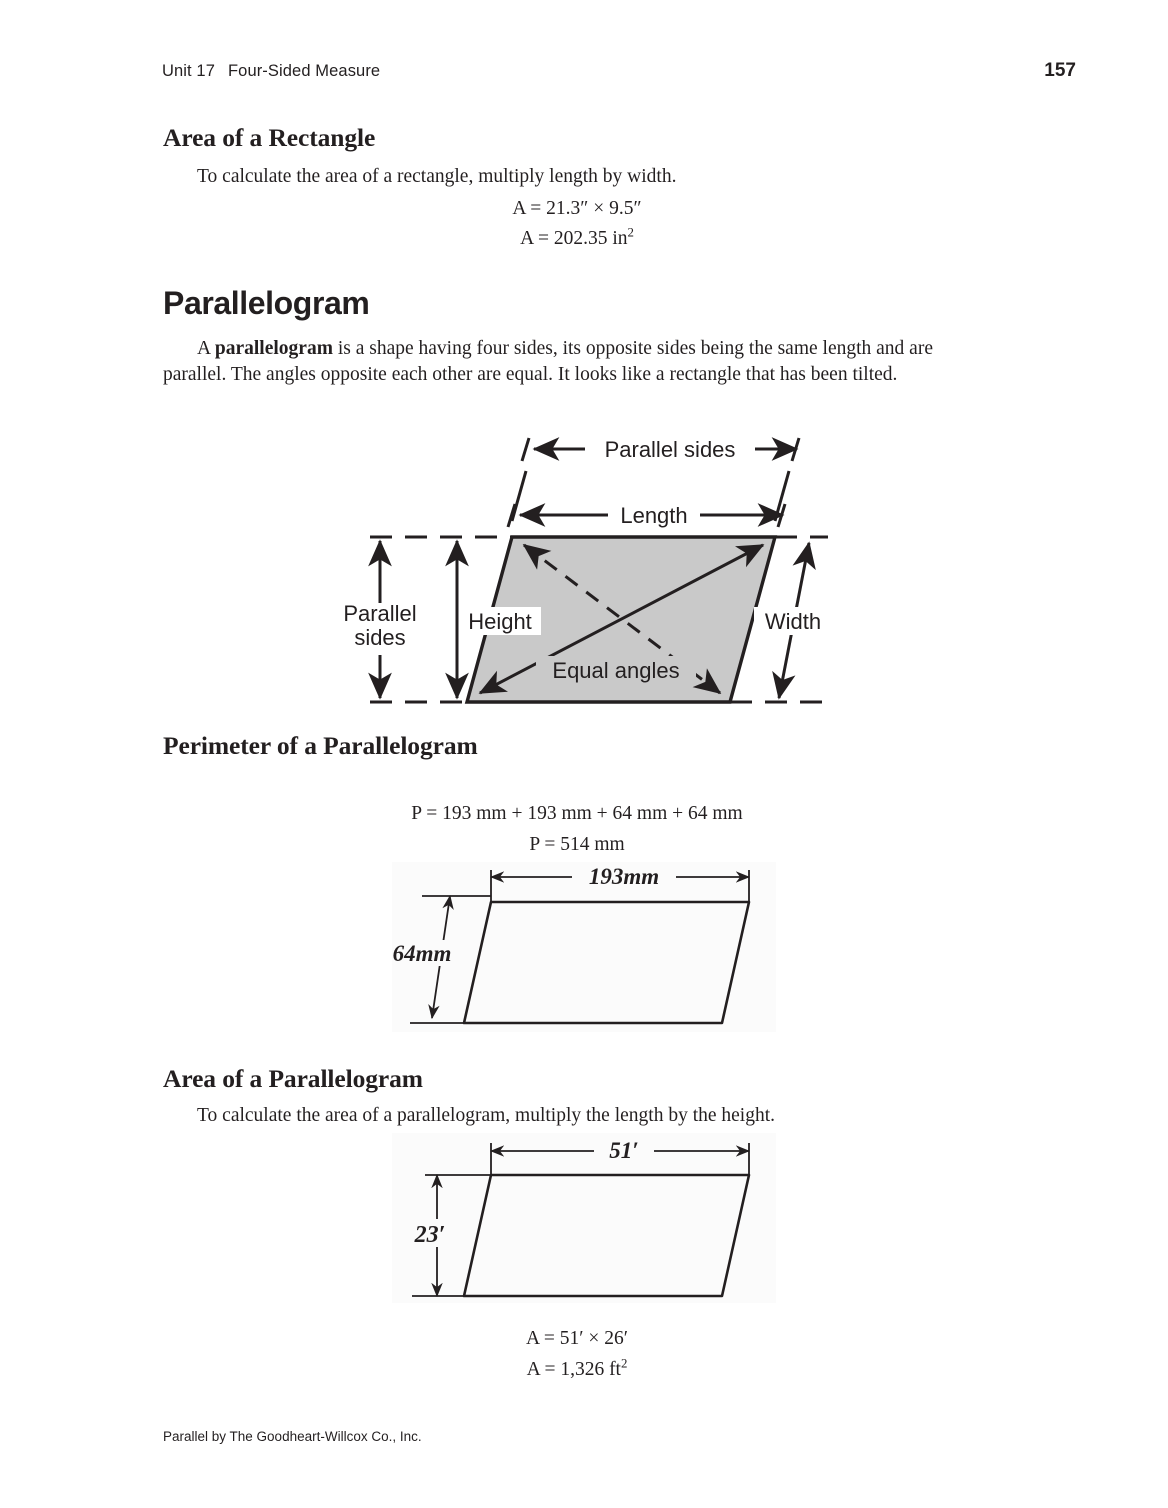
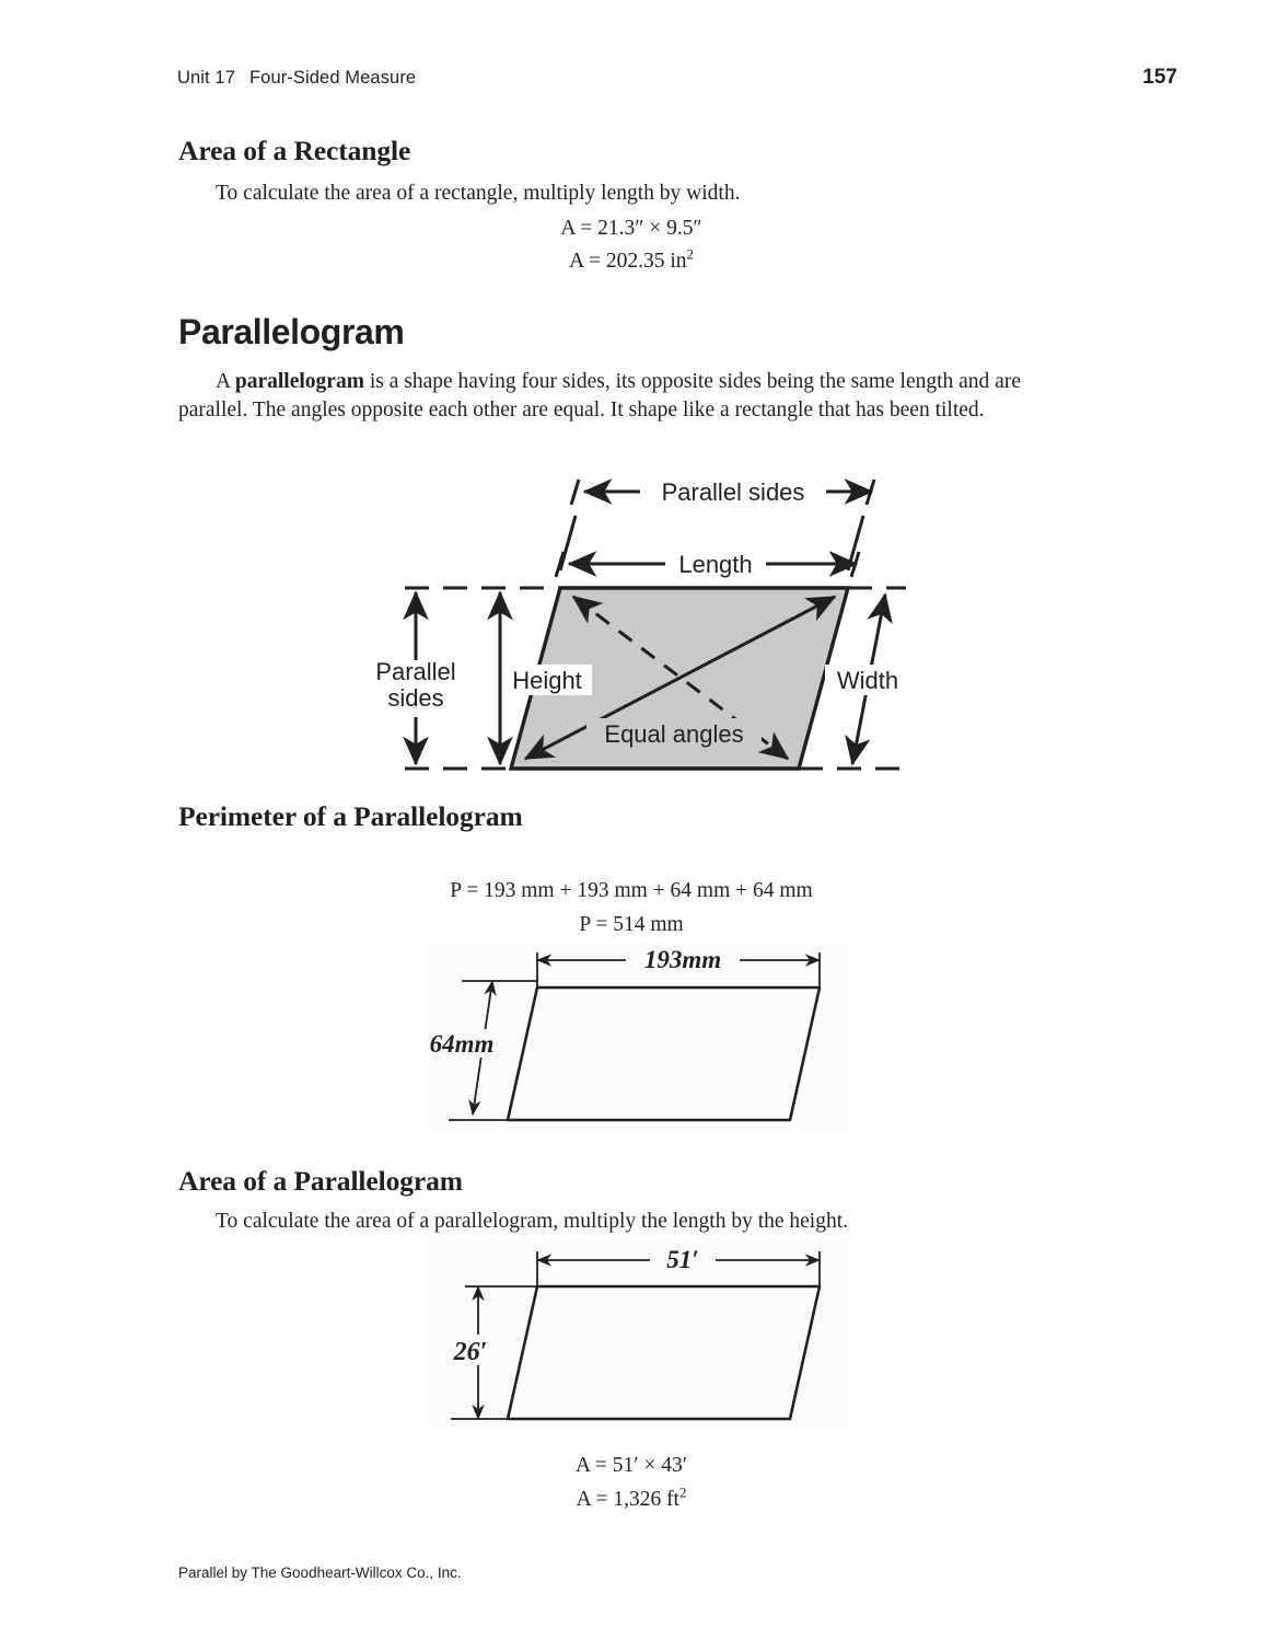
  Unit 17 Four-Sided Measure
  157
  Area of a Rectangle
  To calculate the area of a rectangle, multiply length by width.
  A = 21.3″ × 9.5″
  A = 202.35 in2
  Parallelogram
- A parallelogram is a shape having four sides, its opposite sides being the same length and are parallel. The angles opposite each other are equal. It looks like a rectangle that has been tilted.
+ A parallelogram is a shape having four sides, its opposite sides being the same length and are parallel. The angles opposite each other are equal. It shape like a rectangle that has been tilted.
  Parallel sides
  Length
  Parallel
  sides
  Height
  Width
  Equal angles
  Perimeter of a Parallelogram
  P = 193 mm + 193 mm + 64 mm + 64 mm
  P = 514 mm
  193mm
  64mm
  Area of a Parallelogram
  To calculate the area of a parallelogram, multiply the length by the height.
  51′
- 23′
+ 26′
- A = 51′ × 26′
+ A = 51′ × 43′
  A = 1,326 ft2
  Parallel by The Goodheart-Willcox Co., Inc.
